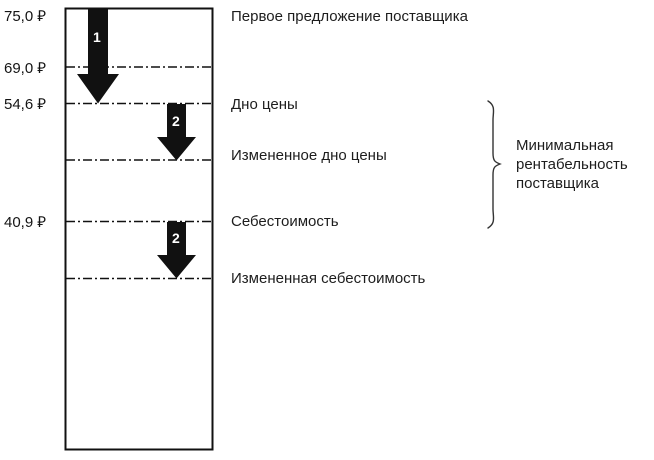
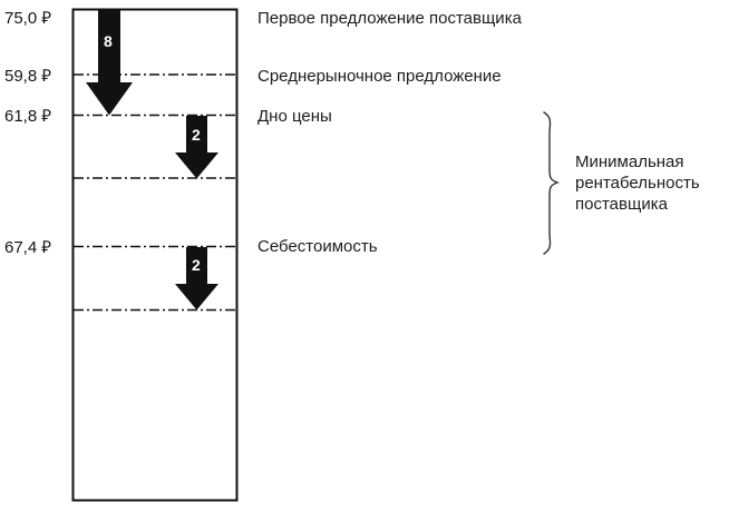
  75,0 ₽
- 69,0 ₽
+ 59,8 ₽
- 54,6 ₽
+ 61,8 ₽
- 40,9 ₽
+ 67,4 ₽
- 1
+ 8
  2
  2
  Первое предложение поставщика
+ Среднерыночное предложение
  Дно цены
- Измененное дно цены
  Себестоимость
- Измененная себестоимость
  Минимальная рентабельность поставщика
